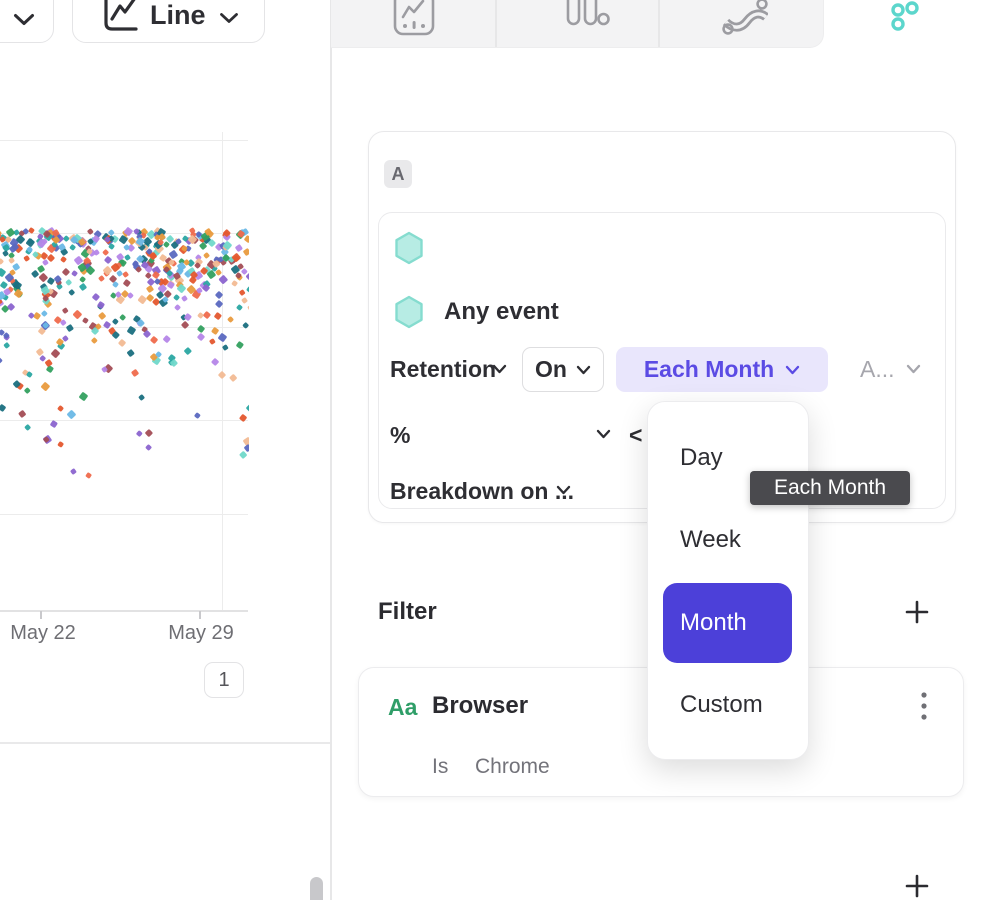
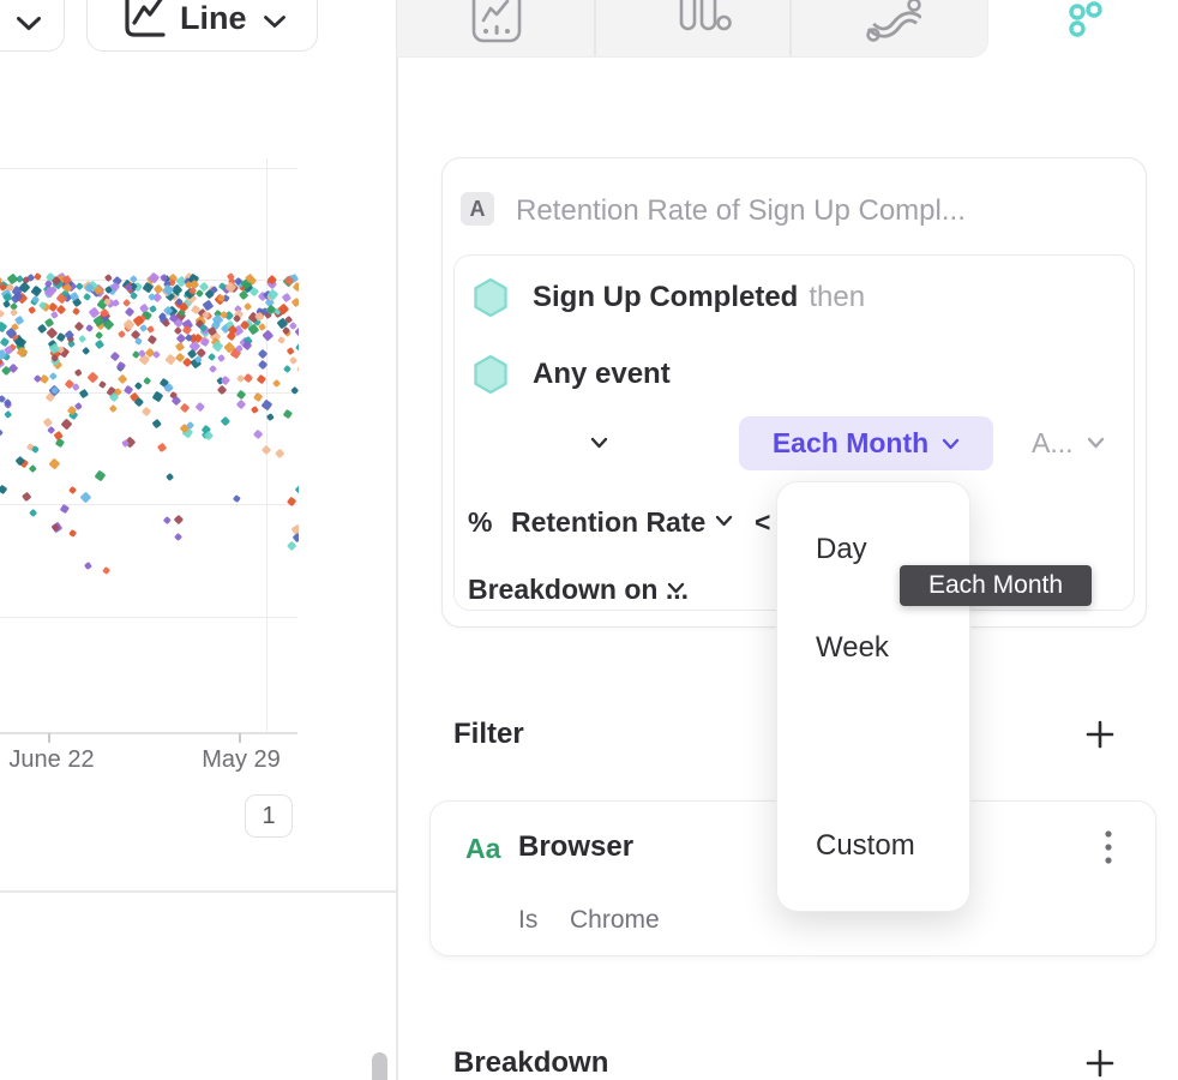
  Line
- May 22
+ June 22
  May 29
  1
  A
+ Retention Rate of Sign Up Compl...
+ Sign Up Completed then
  Any event
- Retention
- On
  Each Month
  A...
  %
+ Retention Rate
  <
  Breakdown on ..
  Filter
  Aa
  Browser
  Is
  Chrome
+ Breakdown
  Day
  Week
- Month
  Custom
  Each Month
